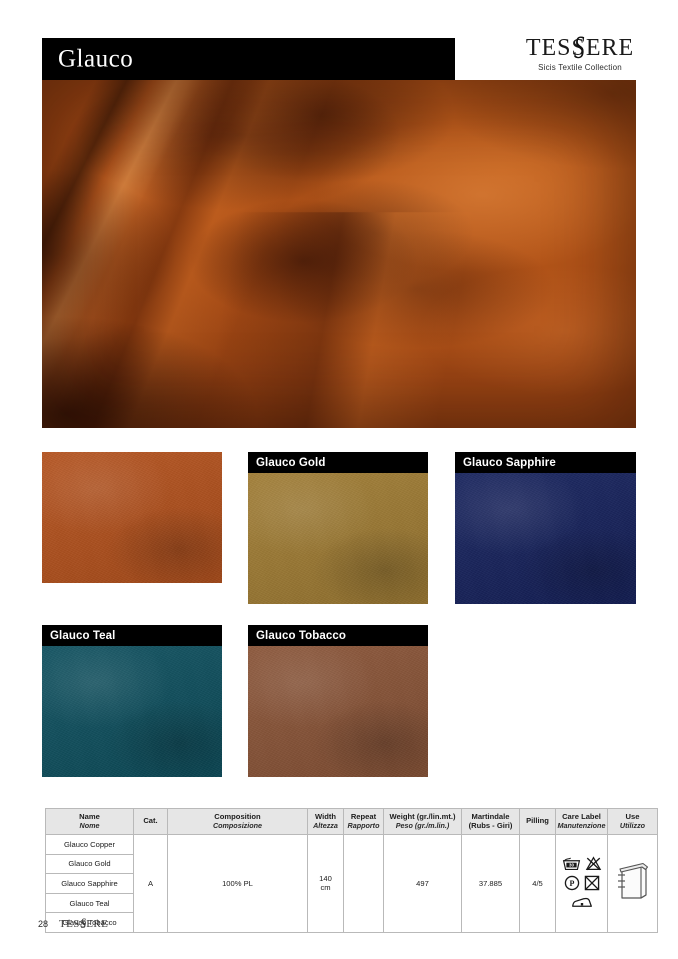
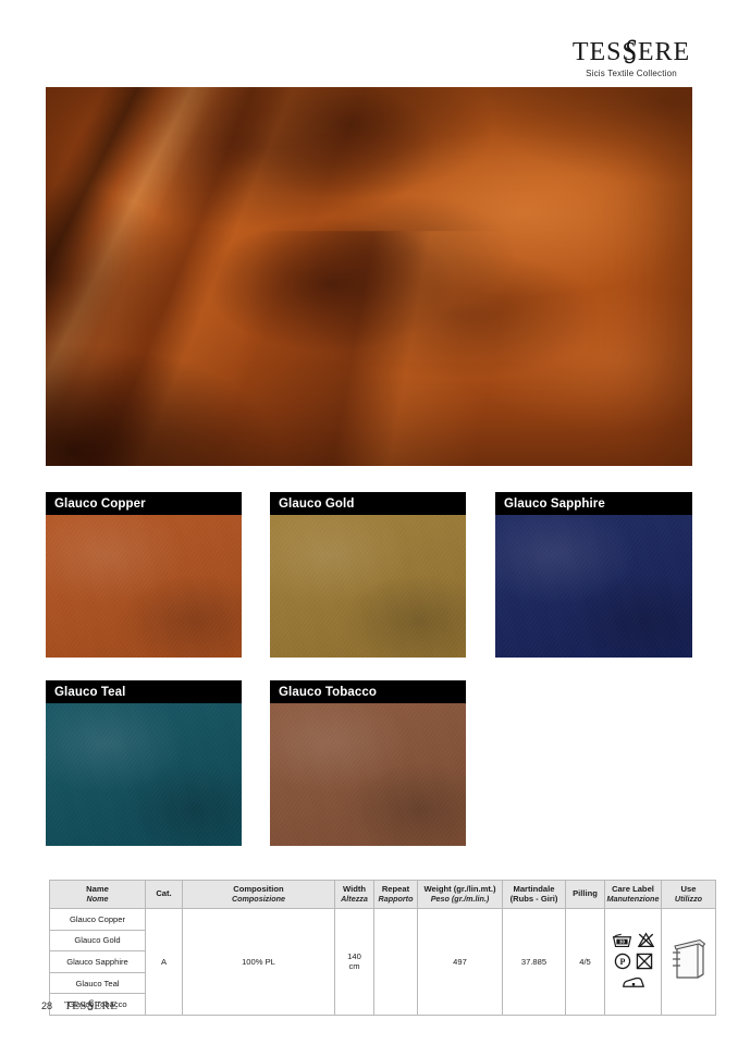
- Glauco
  TESSERE
  S
  Sicis Textile Collection
+ Glauco Copper
  Glauco Gold
  Glauco Sapphire
  Glauco Teal
  Glauco Tobacco
  Name Nome	Cat.	Composition Composizione	Width Altezza	Repeat Rapporto	Weight (gr./lin.mt.) Peso (gr./m.lin.)	Martindale (Rubs - Giri)	Pilling	Care Label Manutenzione	Use Utilizzo
  Glauco Copper	A	100% PL	140 cm		497	37.885	4/5	P
  Glauco Gold
  Glauco Sapphire
  Glauco Teal
  Glauco Tobacco
  28
  TESSERE
  S
